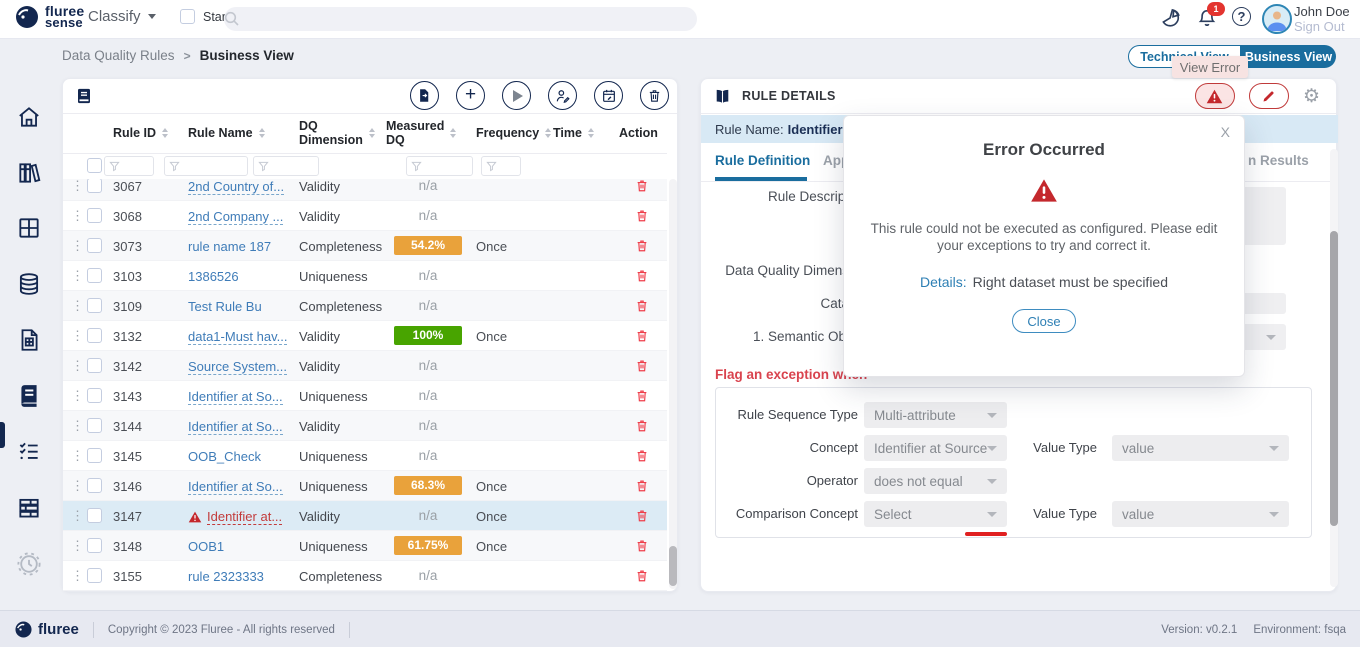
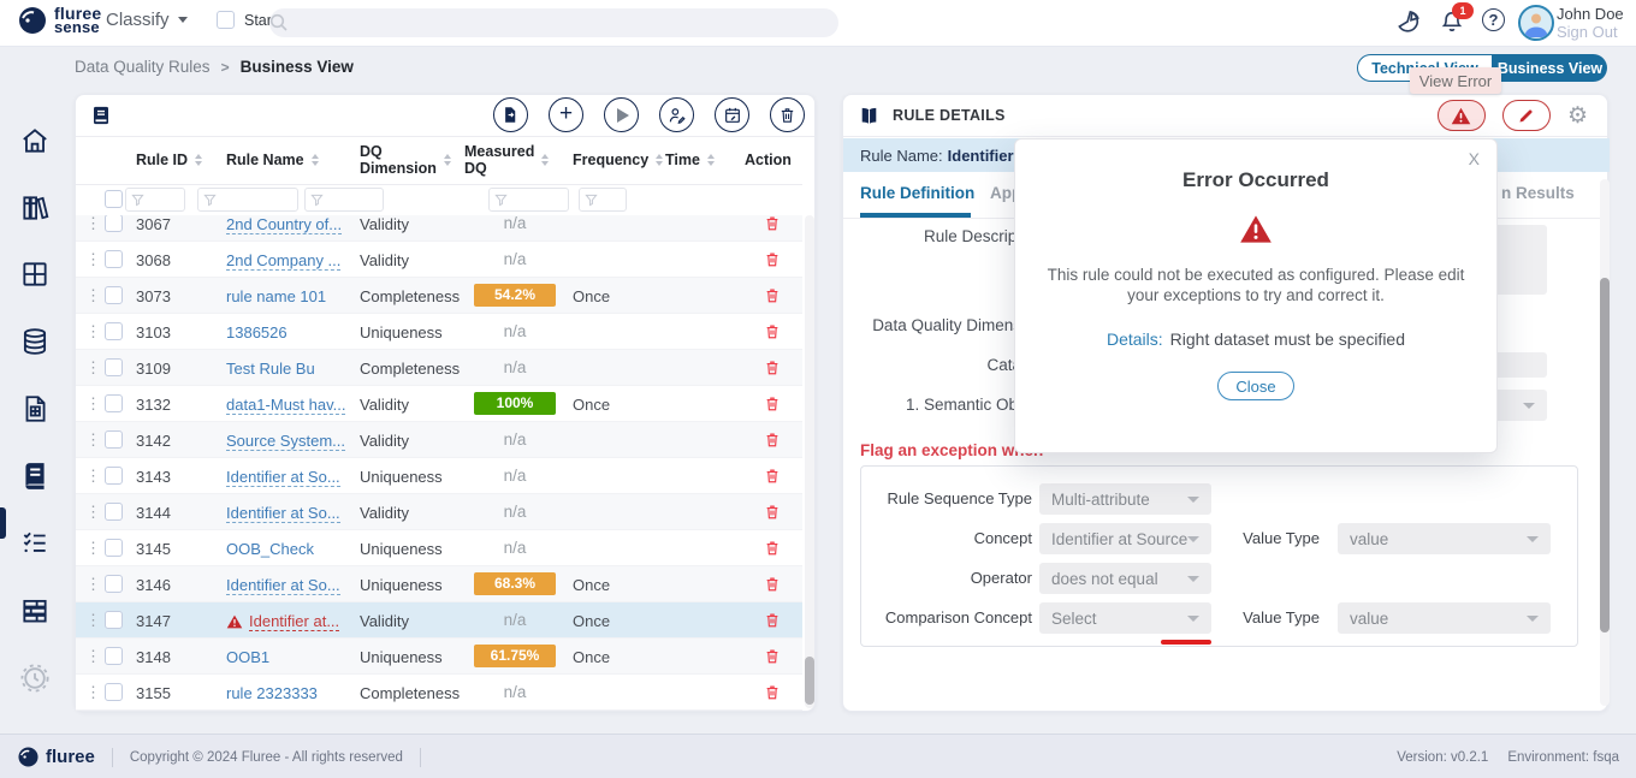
  fluree
  sense
  Classify
  1
  ?
  John Doe
  Sign Out
  Data Quality Rules
  >
  Business View
  Business View
  View Error
  +
  Rule ID
  Rule Name
  DQ Dimension
  Measured DQ
  Frequency
  Time
  Action
  ⋮
  3067
  2nd Country of...
  Validity
  n/a
  ⋮
  3068
  2nd Company ...
  Validity
  n/a
  ⋮
  3073
- rule name 187
+ rule name 101
  Completeness
  54.2%
  Once
  ⋮
  3103
  1386526
  Uniqueness
  n/a
  ⋮
  3109
  Test Rule Bu
  Completeness
  n/a
  ⋮
  3132
  data1-Must hav...
  Validity
  100%
  Once
  ⋮
  3142
  Source System...
  Validity
  n/a
  ⋮
  3143
  Identifier at So...
  Uniqueness
  n/a
  ⋮
  3144
  Identifier at So...
  Validity
  n/a
  ⋮
  3145
  OOB_Check
  Uniqueness
  n/a
  ⋮
  3146
  Identifier at So...
  Uniqueness
  68.3%
  Once
  ⋮
  3147
  Identifier at...
  Validity
  n/a
  Once
  ⋮
  3148
  OOB1
  Uniqueness
  61.75%
  Once
  ⋮
  3155
  rule 2323333
  Completeness
  n/a
  RULE DETAILS
  ⚙
  Rule Name:
  Identifier
  Rule Definition
  n Results
  Rule Descrip
  Data Quality Dimen
  Flag an exception w
  Rule Sequence Type
  Multi-attribute
  Concept
  Identifier at Source
  Value Type
  value
  Operator
  does not equal
  Comparison Concept
  Select
  Value Type
  value
  X
  Error Occurred
  This rule could not be executed as configured. Please edit your exceptions to try and correct it.
  Details: Right dataset must be specified
  Close
  fluree
- Copyright © 2023 Fluree - All rights reserved
+ Copyright © 2024 Fluree - All rights reserved
  Version: v0.2.1
  Environment: fsqa
